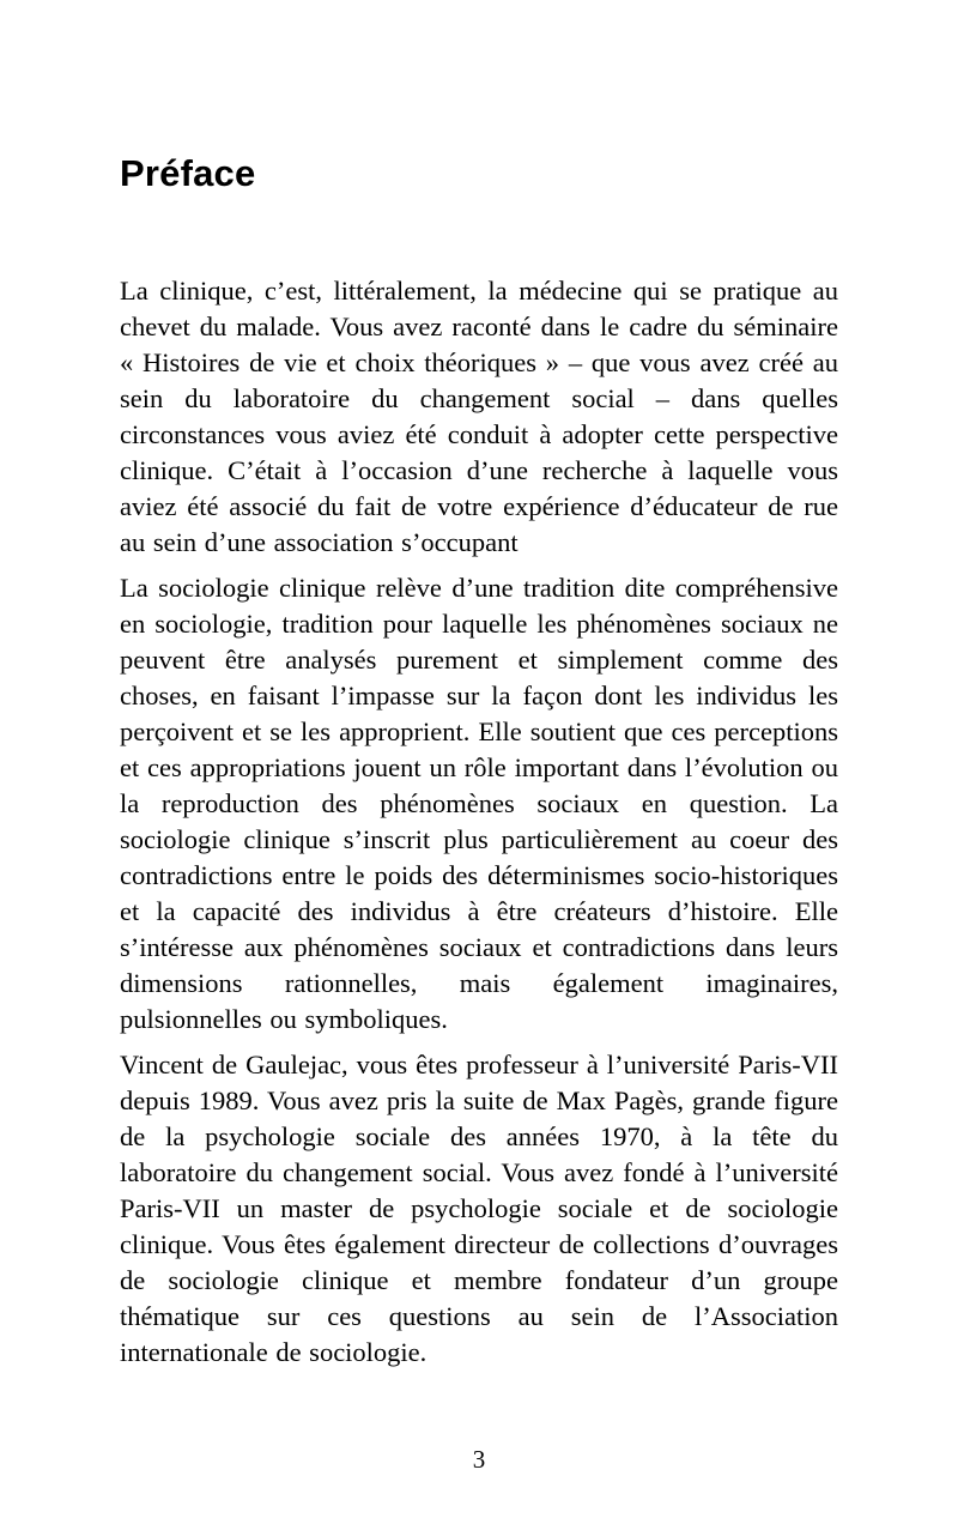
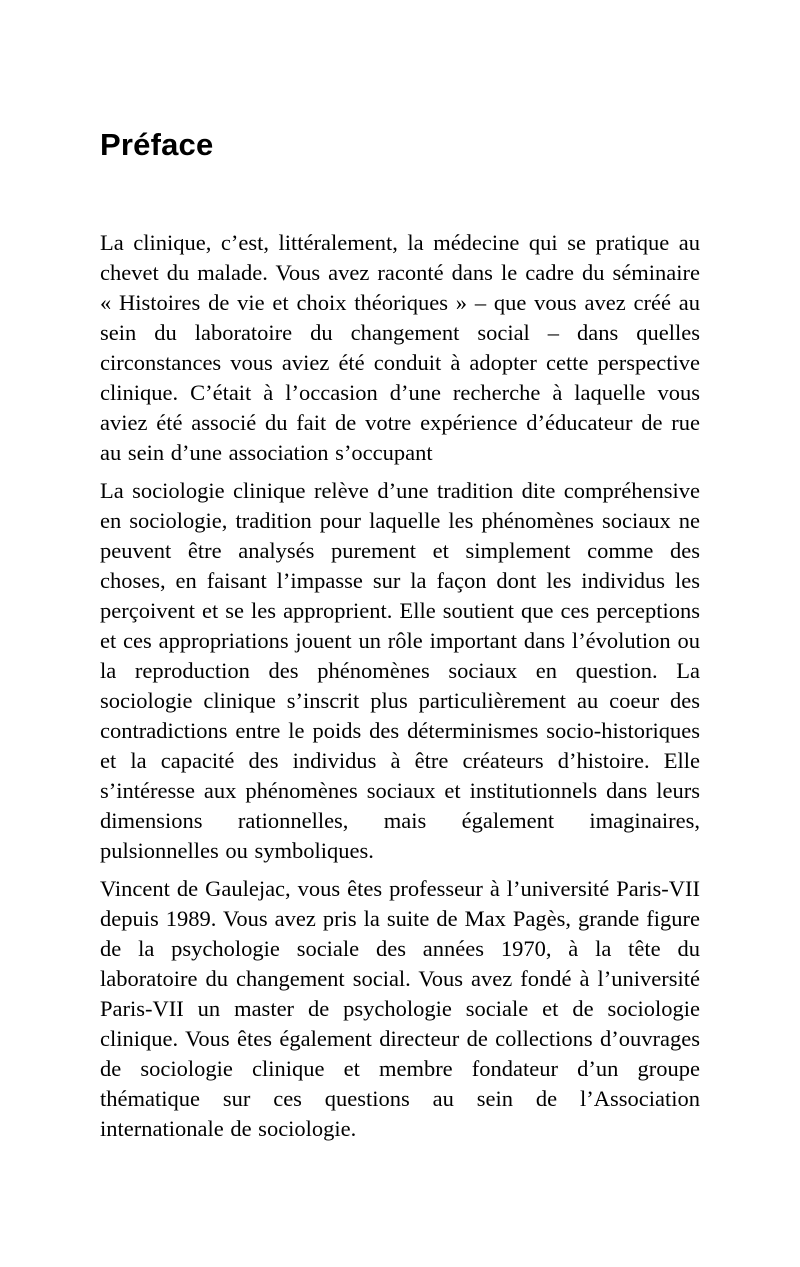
  Préface
  La clinique, c’est, littéralement, la médecine qui se pratique au chevet du malade. Vous avez raconté dans le cadre du séminaire « Histoires de vie et choix théoriques » – que vous avez créé au sein du laboratoire du changement social – dans quelles circonstances vous aviez été conduit à adopter cette perspective clinique. C’était à l’occasion d’une recherche à laquelle vous aviez été associé du fait de votre expérience d’éducateur de rue au sein d’une association s’occupant
- La sociologie clinique relève d’une tradition dite compréhensive en sociologie, tradition pour laquelle les phénomènes sociaux ne peuvent être analysés purement et simplement comme des choses, en faisant l’impasse sur la façon dont les individus les perçoivent et se les approprient. Elle soutient que ces perceptions et ces appropriations jouent un rôle important dans l’évolution ou la reproduction des phénomènes sociaux en question. La sociologie clinique s’inscrit plus particulièrement au coeur des contradictions entre le poids des déterminismes socio-historiques et la capacité des individus à être créateurs d’histoire. Elle s’intéresse aux phénomènes sociaux et contradictions dans leurs dimensions rationnelles, mais également imaginaires, pulsionnelles ou symboliques.
+ La sociologie clinique relève d’une tradition dite compréhensive en sociologie, tradition pour laquelle les phénomènes sociaux ne peuvent être analysés purement et simplement comme des choses, en faisant l’impasse sur la façon dont les individus les perçoivent et se les approprient. Elle soutient que ces perceptions et ces appropriations jouent un rôle important dans l’évolution ou la reproduction des phénomènes sociaux en question. La sociologie clinique s’inscrit plus particulièrement au coeur des contradictions entre le poids des déterminismes socio-historiques et la capacité des individus à être créateurs d’histoire. Elle s’intéresse aux phénomènes sociaux et institutionnels dans leurs dimensions rationnelles, mais également imaginaires, pulsionnelles ou symboliques.
  Vincent de Gaulejac, vous êtes professeur à l’université Paris-VII depuis 1989. Vous avez pris la suite de Max Pagès, grande figure de la psychologie sociale des années 1970, à la tête du laboratoire du changement social. Vous avez fondé à l’université Paris-VII un master de psychologie sociale et de sociologie clinique. Vous êtes également directeur de collections d’ouvrages de sociologie clinique et membre fondateur d’un groupe thématique sur ces questions au sein de l’Association internationale de sociologie.
- 3
